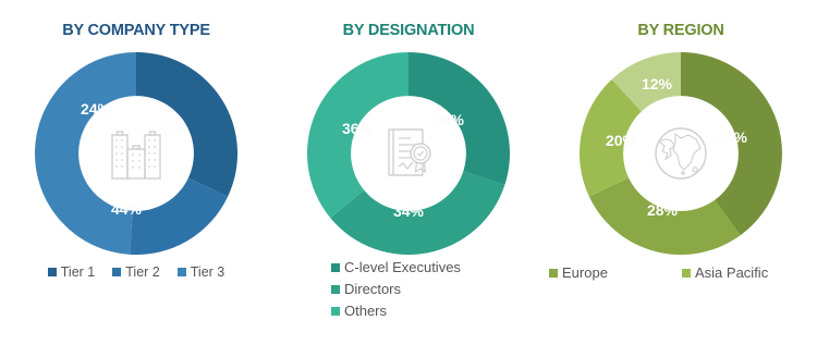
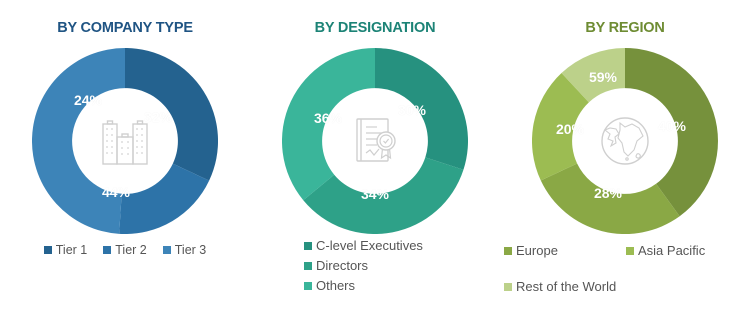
  BY COMPANY TYPE
  32%
  44%
  24%
  Tier 1
  Tier 2
  Tier 3
  BY DESIGNATION
  30%
  34%
  36%
  C-level Executives
  Directors
  Others
  BY REGION
  40%
  28%
  20%
- 12%
+ 59%
  Europe
  Asia Pacific
+ Rest of the World
